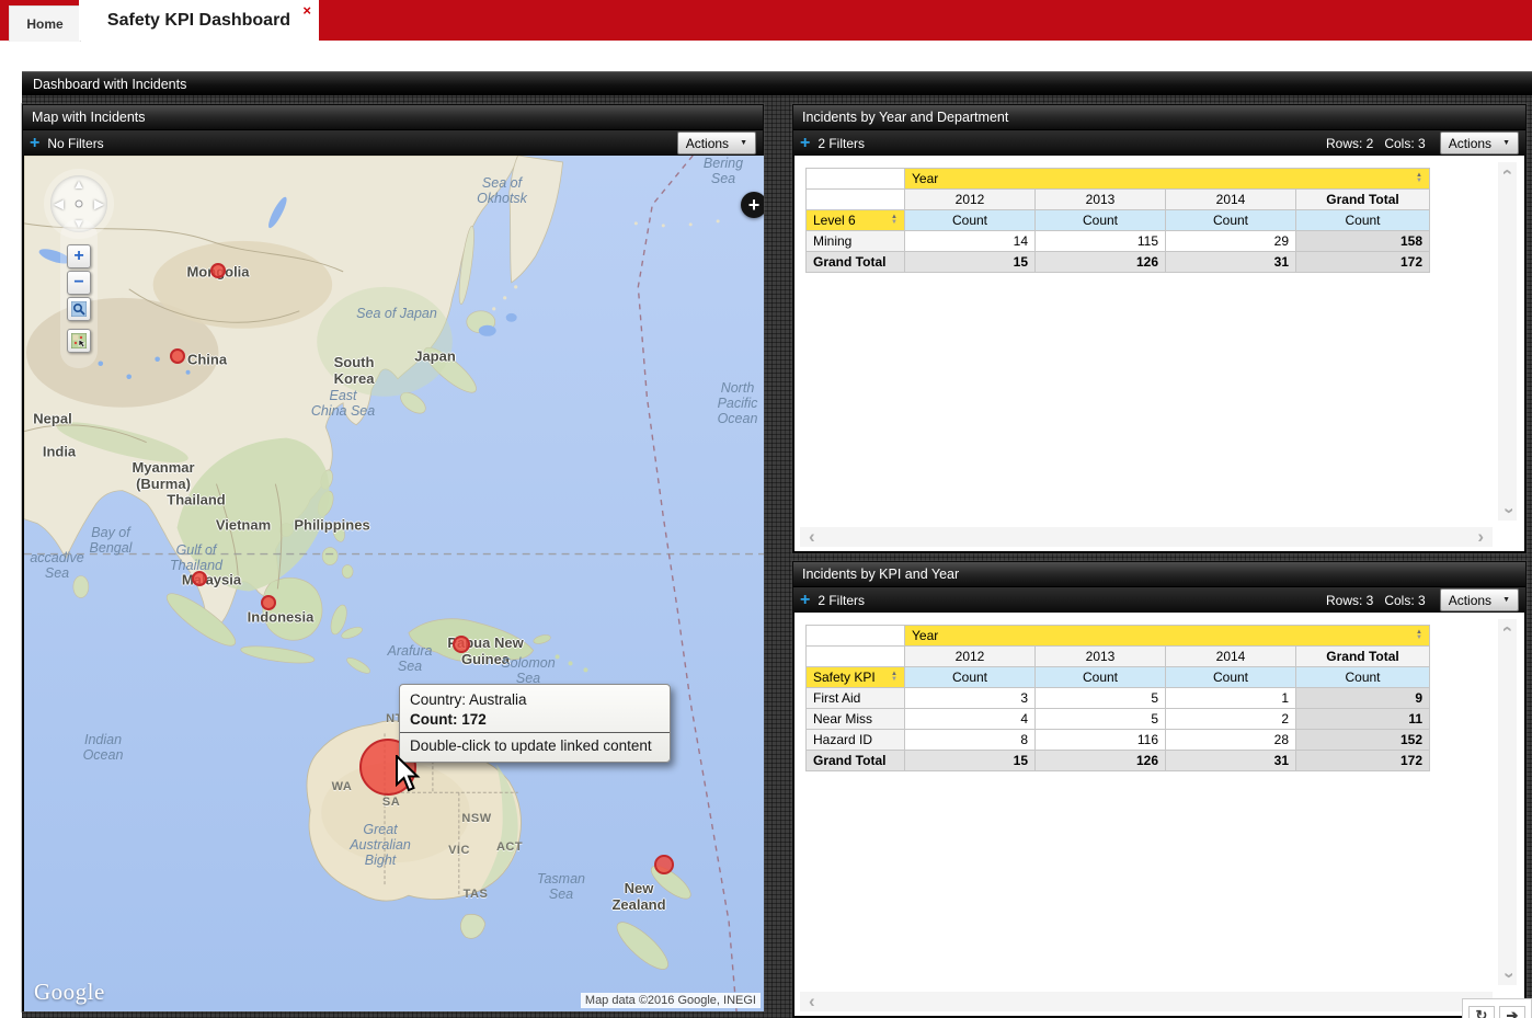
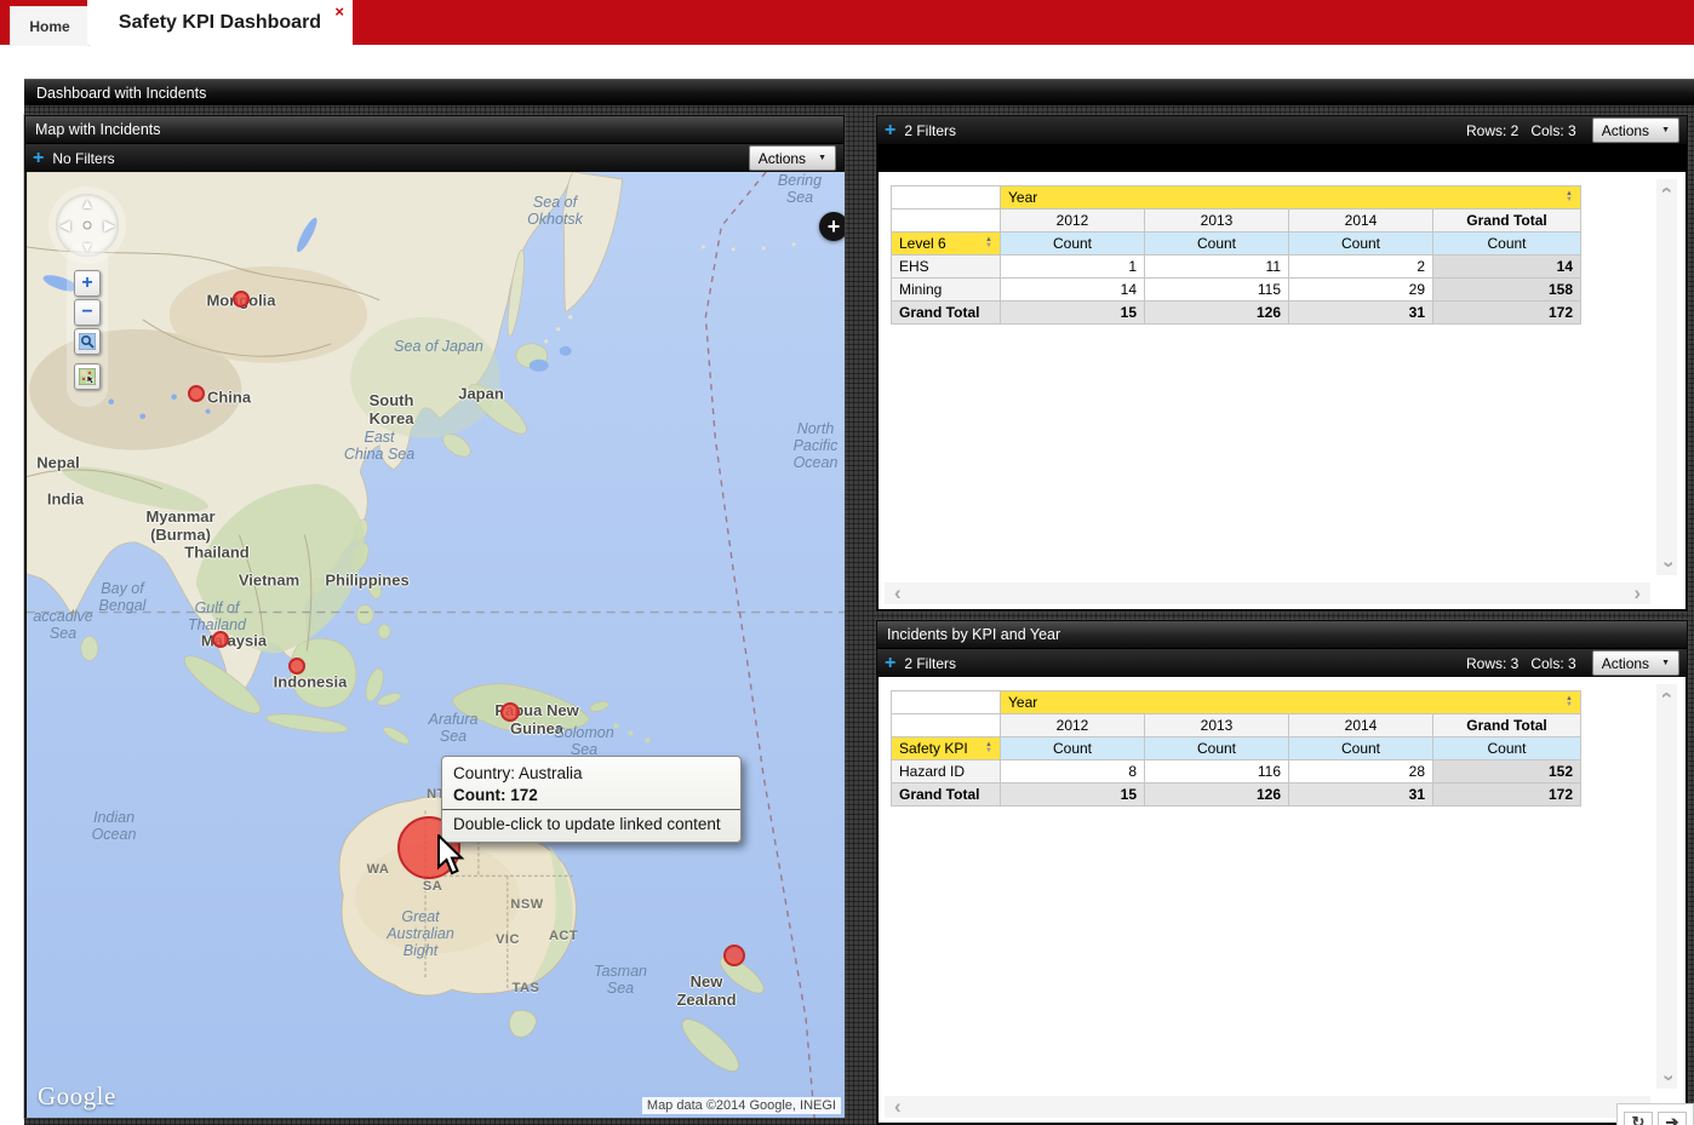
  Home
  Safety KPI Dashboard
  ×
  Dashboard with Incidents
  Map with Incidents
  +
  No Filters
  Actions
  Bering Sea
  Sea of
  Okhotsk
  Mongolia
  China
  Sea of Japan
  South
  Korea
  Japan
  East
  China Sea
  North
  Pacific
  Ocean
  Nepal
  India
  Myanmar
  (Burma)
  Thailand
  Vietnam
  Philippines
  Bay of
  Bengal
  Gulf of
  Thailand
  accadive
  Sea
  Malaysia
  Indonesia
  Arafura
  Sea
  Papua New
  Guinea
  Solomon
  Sea
  Indian
  Ocean
  WA
  SA
  NSW
  VIC
  ACT
  TAS
  Great
  Australian
  Bight
  Tasman
  Sea
  New
  Zealand
  ▲
  ▼
  ◀
  ▶
  +
  −
  +
  Country: Australia
  Count: 172
  Double-click to update linked content
  Google
- Map data ©2016 Google, INEGI
+ Map data ©2014 Google, INEGI
- Incidents by Year and Department
  +
  2 Filters
  Rows: 2
  Cols: 3
  Actions
  	2012	2013	2014	Grand Total
  Level 6	Count	Count	Count	Count
+ EHS	1	11	2	14
  Mining	14	115	29	158
  Grand Total	15	126	31	172
  ‹
  ›
  Incidents by KPI and Year
  +
  2 Filters
  Rows: 3
  Cols: 3
  Actions
  	2012	2013	2014	Grand Total
  Safety KPI	Count	Count	Count	Count
- First Aid	3	5	1	9
- Near Miss	4	5	2	11
  Hazard ID	8	116	28	152
  Grand Total	15	126	31	172
  ‹
  ↻
  ➔
